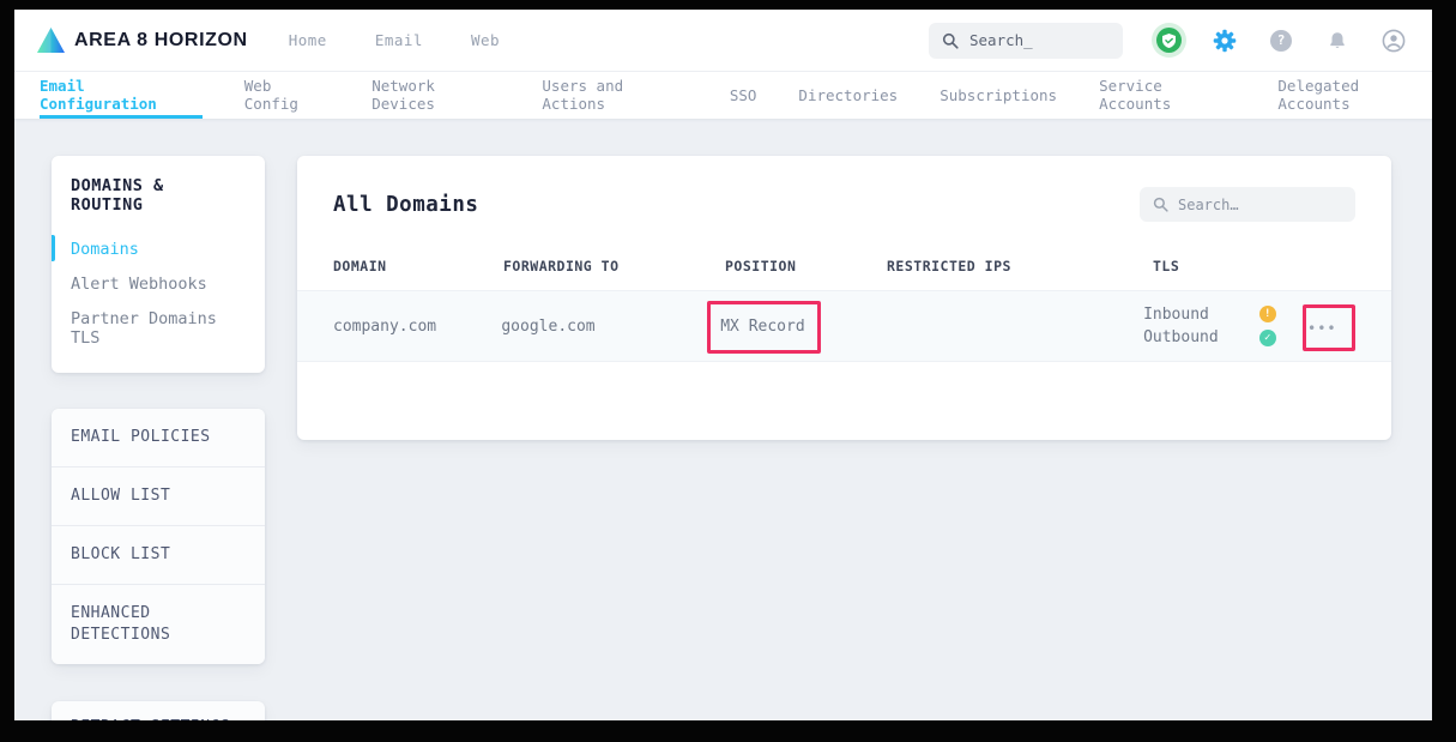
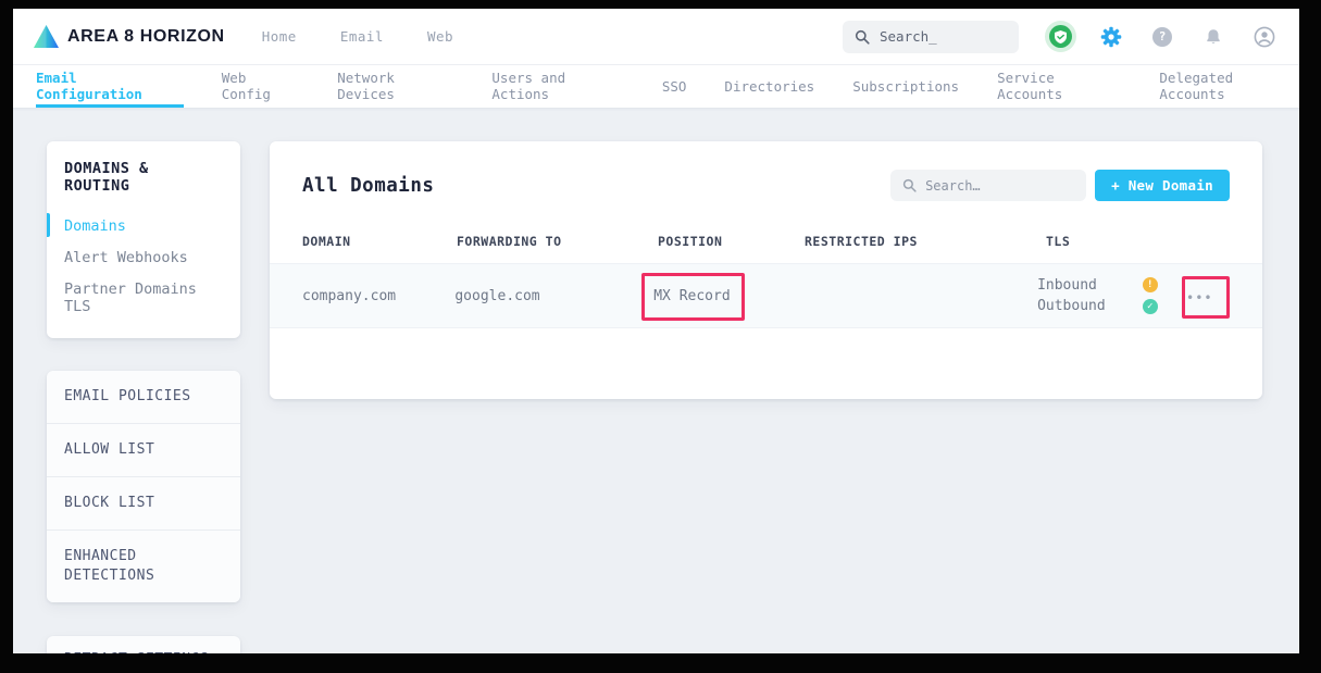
  AREA 8 HORIZON
  Home
  Email
  Web
  Search_
  ?
  Email Configuration
  Web Config
  Network Devices
  Users and Actions
  SSO
  Directories
  Subscriptions
  Service Accounts
  Delegated Accounts
  DOMAINS & ROUTING
  Domains
  Alert Webhooks
  Partner Domains TLS
  EMAIL POLICIES
  ALLOW LIST
  BLOCK LIST
  ENHANCED DETECTIONS
  All Domains
  Search…
+ + New Domain
  DOMAIN
  FORWARDING TO
  POSITION
  RESTRICTED IPS
  TLS
  company.com
  google.com
  MX Record
  Inbound
  Outbound
  !
  ✓
  •••
